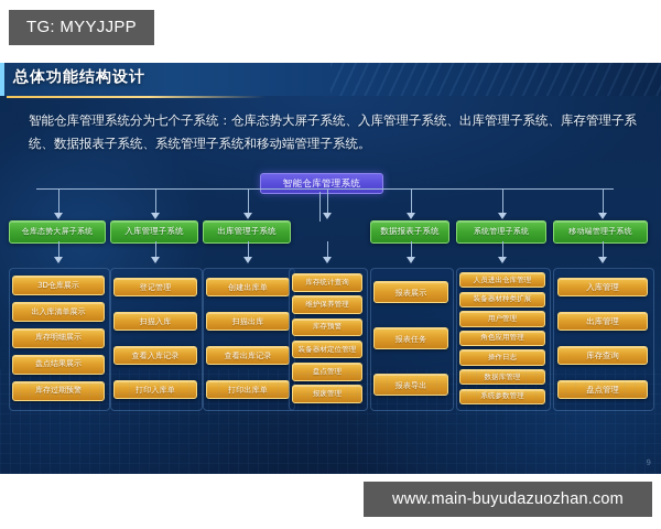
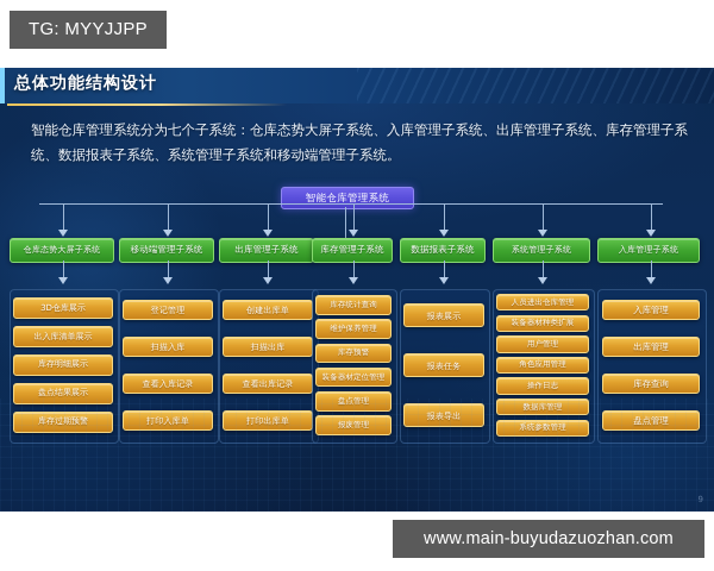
  TG: MYYJJPP
  总体功能结构设计
  智能仓库管理系统分为七个子系统：仓库态势大屏子系统、入库管理子系统、出库管理子系统、库存管理子系统、数据报表子系统、系统管理子系统和移动端管理子系统。
  智能仓库管理系统
  仓库态势大屏子系统
- 入库管理子系统
+ 移动端管理子系统
  出库管理子系统
+ 库存管理子系统
  数据报表子系统
  系统管理子系统
- 移动端管理子系统
+ 入库管理子系统
  3D仓库展示
  出入库清单展示
  库存明细展示
  盘点结果展示
  登记管理
  扫描入库
  查看入库记录
  创建出库单
  扫描出库
  查看出库记录
  库存统计查询
  维护保养管理
  库存预警
  装备器材定位管理
  报表展示
  报表任务
  人员进出仓库管理
  装备器材种类扩展
  用户管理
  角色应用管理
  操作日志
  入库管理
  出库管理
  库存查询
  www.main-buyudazuozhan.com
